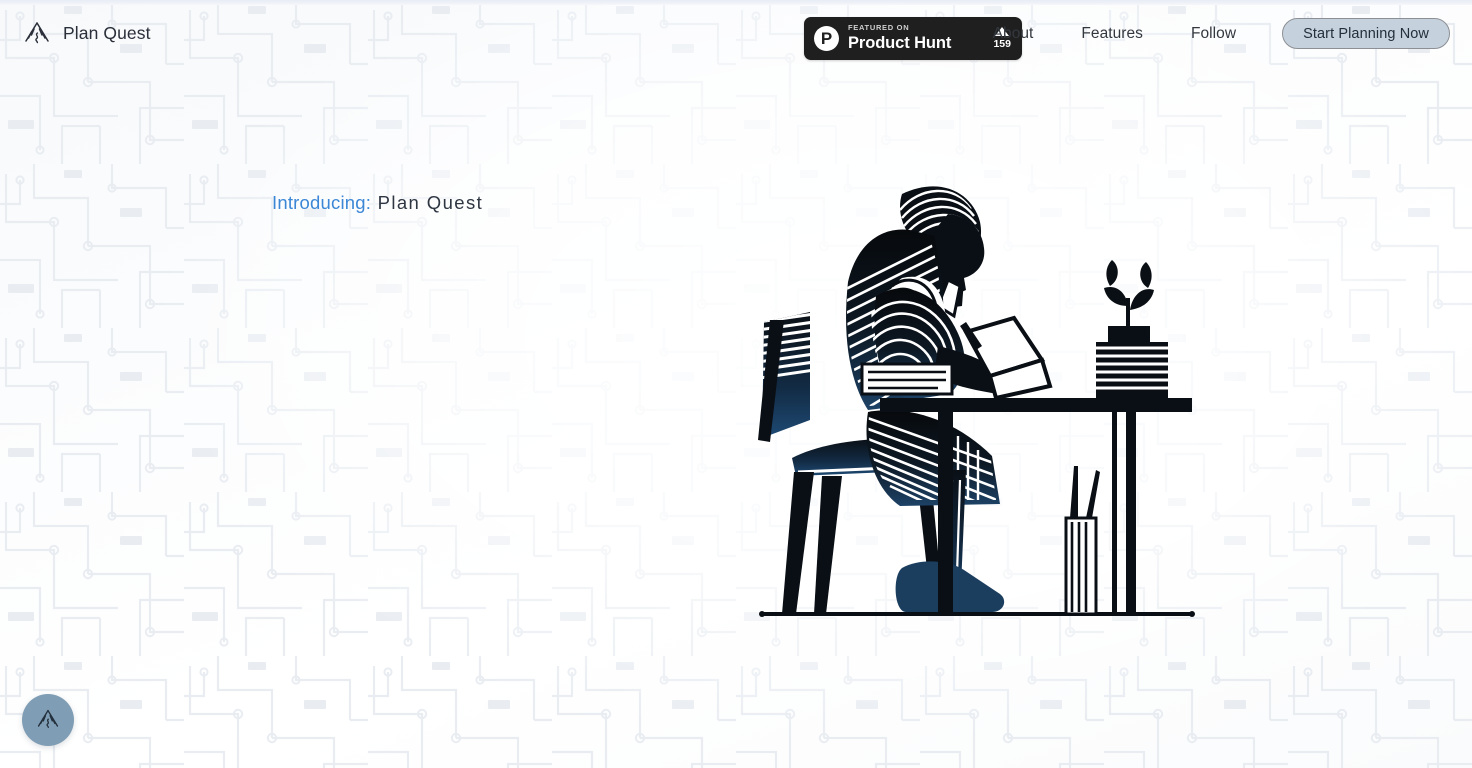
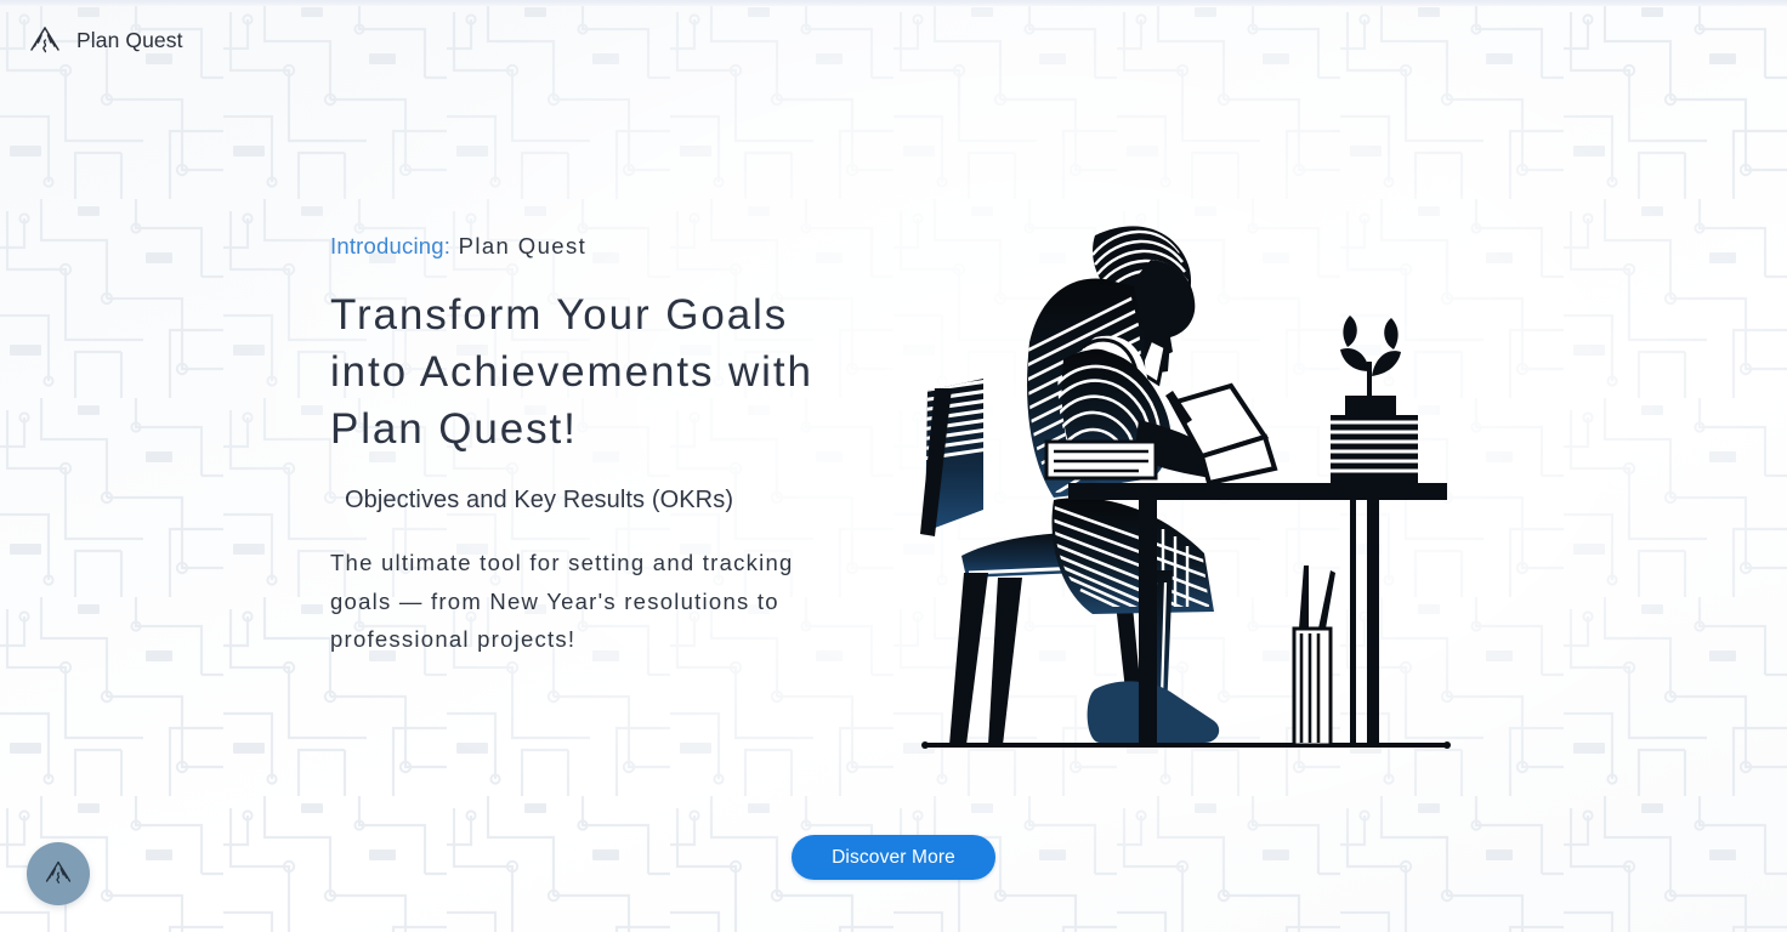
  Plan Quest
- P
- FEATURED ON
- Product Hunt
- 159
- About
- Features
- Follow
- Start Planning Now
  Introducing: Plan Quest
+ Transform Your Goals into Achievements with Plan Quest!
+ Objectives and Key Results (OKRs)
+ The ultimate tool for setting and tracking goals — from New Year's resolutions to professional projects!
+ Discover More
